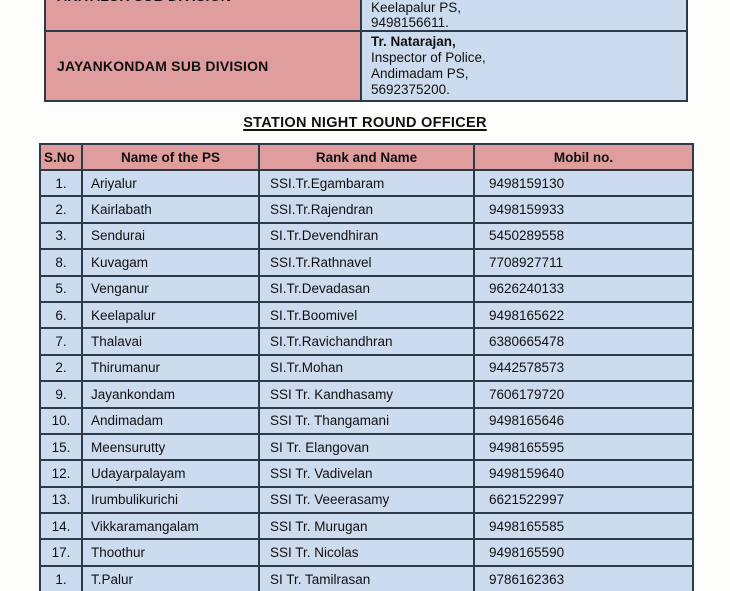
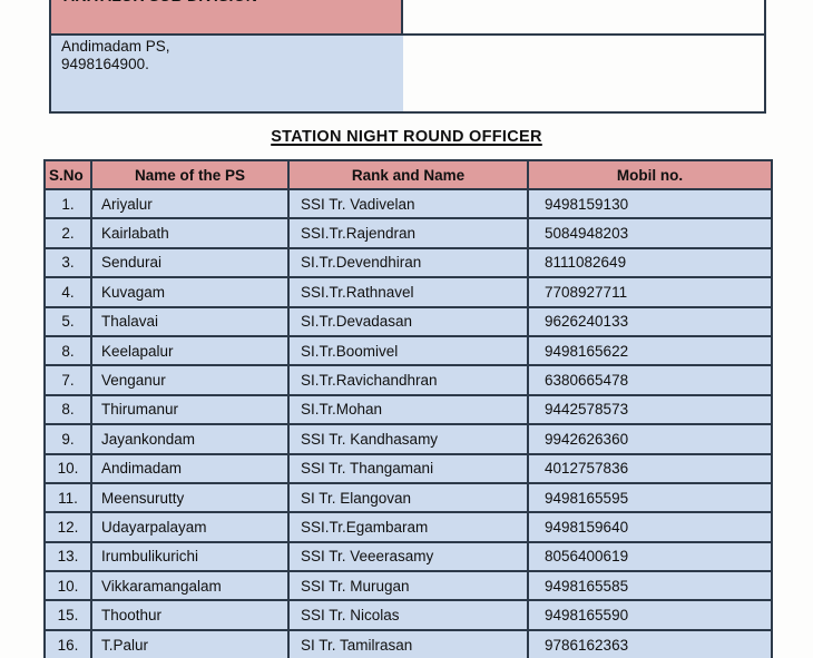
- Keelapalur PS,
- 9498156611.
- JAYANKONDAM SUB DIVISION
- Tr. Natarajan,
- Inspector of Police,
  Andimadam PS,
- 5692375200.
+ 9498164900.
  STATION NIGHT ROUND OFFICER
  S.No	Name of the PS	Rank and Name	Mobil no.
- 1.	Ariyalur	SSI.Tr.Egambaram	9498159130
+ 1.	Ariyalur	SSI Tr. Vadivelan	9498159130
- 2.	Kairlabath	SSI.Tr.Rajendran	9498159933
+ 2.	Kairlabath	SSI.Tr.Rajendran	5084948203
- 3.	Sendurai	SI.Tr.Devendhiran	5450289558
+ 3.	Sendurai	SI.Tr.Devendhiran	8111082649
- 8.	Kuvagam	SSI.Tr.Rathnavel	7708927711
+ 4.	Kuvagam	SSI.Tr.Rathnavel	7708927711
- 5.	Venganur	SI.Tr.Devadasan	9626240133
+ 5.	Thalavai	SI.Tr.Devadasan	9626240133
- 6.	Keelapalur	SI.Tr.Boomivel	9498165622
+ 8.	Keelapalur	SI.Tr.Boomivel	9498165622
- 7.	Thalavai	SI.Tr.Ravichandhran	6380665478
+ 7.	Venganur	SI.Tr.Ravichandhran	6380665478
- 2.	Thirumanur	SI.Tr.Mohan	9442578573
+ 8.	Thirumanur	SI.Tr.Mohan	9442578573
- 9.	Jayankondam	SSI Tr. Kandhasamy	7606179720
+ 9.	Jayankondam	SSI Tr. Kandhasamy	9942626360
- 10.	Andimadam	SSI Tr. Thangamani	9498165646
+ 10.	Andimadam	SSI Tr. Thangamani	4012757836
- 15.	Meensurutty	SI Tr. Elangovan	9498165595
+ 11.	Meensurutty	SI Tr. Elangovan	9498165595
- 12.	Udayarpalayam	SSI Tr. Vadivelan	9498159640
+ 12.	Udayarpalayam	SSI.Tr.Egambaram	9498159640
- 13.	Irumbulikurichi	SSI Tr. Veeerasamy	6621522997
+ 13.	Irumbulikurichi	SSI Tr. Veeerasamy	8056400619
- 14.	Vikkaramangalam	SSI Tr. Murugan	9498165585
+ 10.	Vikkaramangalam	SSI Tr. Murugan	9498165585
- 17.	Thoothur	SSI Tr. Nicolas	9498165590
+ 15.	Thoothur	SSI Tr. Nicolas	9498165590
- 1.	T.Palur	SI Tr. Tamilrasan	9786162363
+ 16.	T.Palur	SI Tr. Tamilrasan	9786162363
